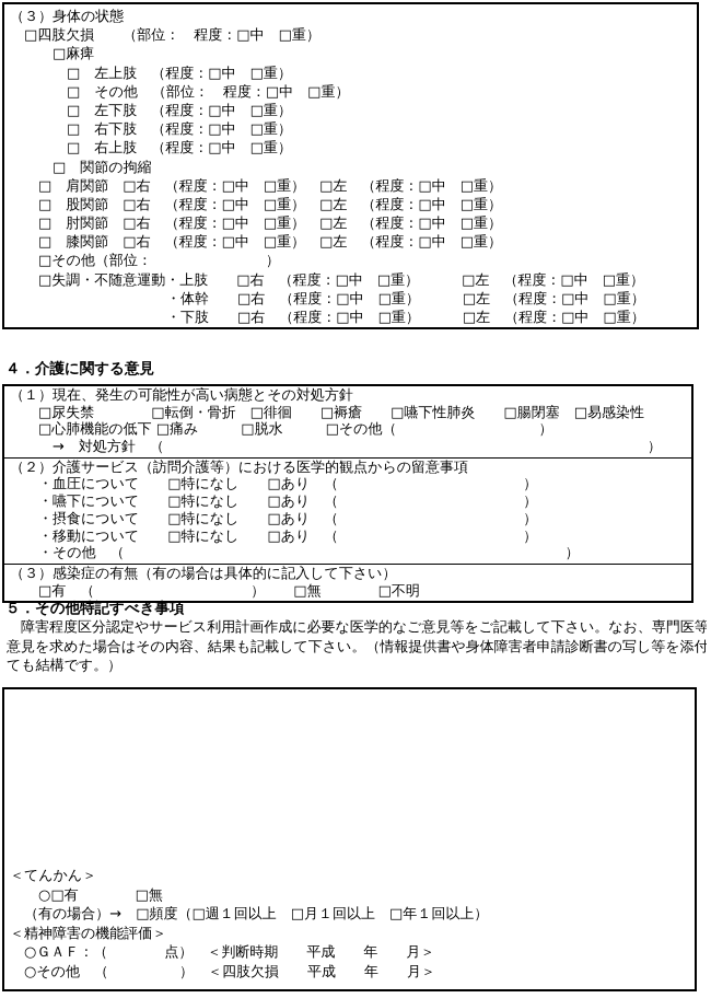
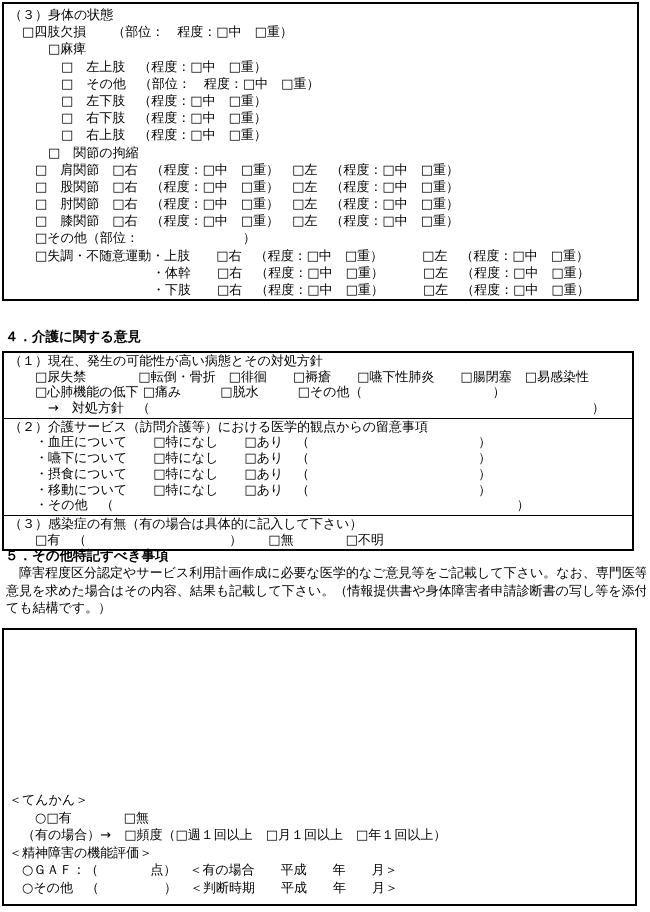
  （３）身体の状態
  □四肢欠損 （部位： 程度：□中 □重）
  □麻痺
  □ 左上肢 （程度：□中 □重）
  □ その他 （部位： 程度：□中 □重）
  □ 左下肢 （程度：□中 □重）
  □ 右下肢 （程度：□中 □重）
  □ 右上肢 （程度：□中 □重）
  □ 関節の拘縮
  □ 肩関節 □右 （程度：□中 □重） □左 （程度：□中 □重）
  □ 股関節 □右 （程度：□中 □重） □左 （程度：□中 □重）
  □ 肘関節 □右 （程度：□中 □重） □左 （程度：□中 □重）
  □ 膝関節 □右 （程度：□中 □重） □左 （程度：□中 □重）
  □その他（部位： ）
  □失調・不随意運動・上肢 □右 （程度：□中 □重） □左 （程度：□中 □重）
  ・体幹 □右 （程度：□中 □重） □左 （程度：□中 □重）
  ・下肢 □右 （程度：□中 □重） □左 （程度：□中 □重）
  ４．介護に関する意見
  （１）現在、発生の可能性が高い病態とその対処方針
  □尿失禁 □転倒・骨折 □徘徊 □褥瘡 □嚥下性肺炎 □腸閉塞 □易感染性
  □心肺機能の低下 □痛み □脱水 □その他（ ）
  → 対処方針 （ ）
  （２）介護サービス（訪問介護等）における医学的観点からの留意事項
  ・血圧について □特になし □あり （ ）
  ・嚥下について □特になし □あり （ ）
  ・摂食について □特になし □あり （ ）
  ・移動について □特になし □あり （ ）
  ・その他 （ ）
  （３）感染症の有無（有の場合は具体的に記入して下さい）
  □有 （ ） □無 □不明
  ５．その他特記すべき事項
  障害程度区分認定やサービス利用計画作成に必要な医学的なご意見等をご記載して下さい。なお、専門医等
  意見を求めた場合はその内容、結果も記載して下さい。（情報提供書や身体障害者申請診断書の写し等を添付
  ても結構です。）
  ＜てんかん＞
  ○□有 □無
  （有の場合）→ □頻度（□週１回以上 □月１回以上 □年１回以上）
  ＜精神障害の機能評価＞
- ○ＧＡＦ：（ 点） ＜判断時期 平成 年 月＞
+ ○ＧＡＦ：（ 点） ＜有の場合 平成 年 月＞
- ○その他 （ ） ＜四肢欠損 平成 年 月＞
+ ○その他 （ ） ＜判断時期 平成 年 月＞
